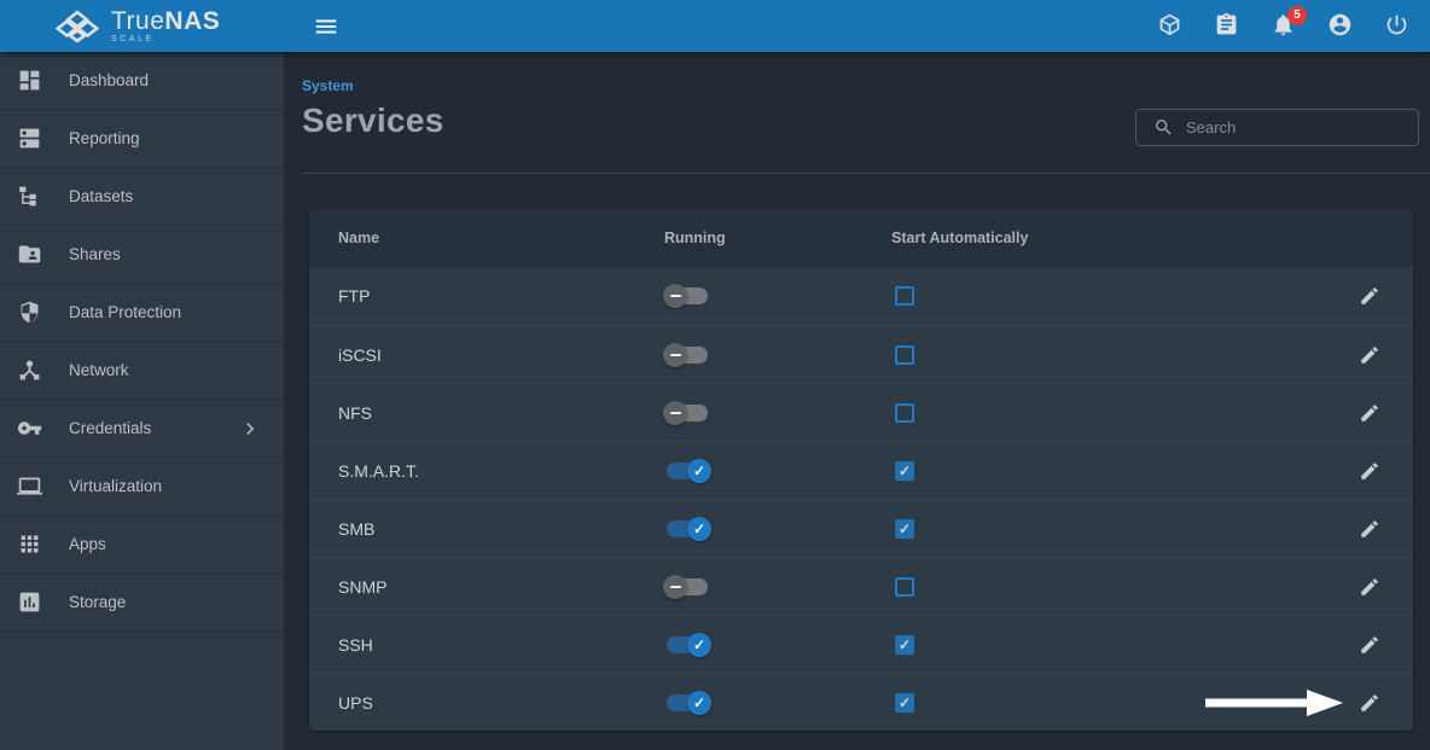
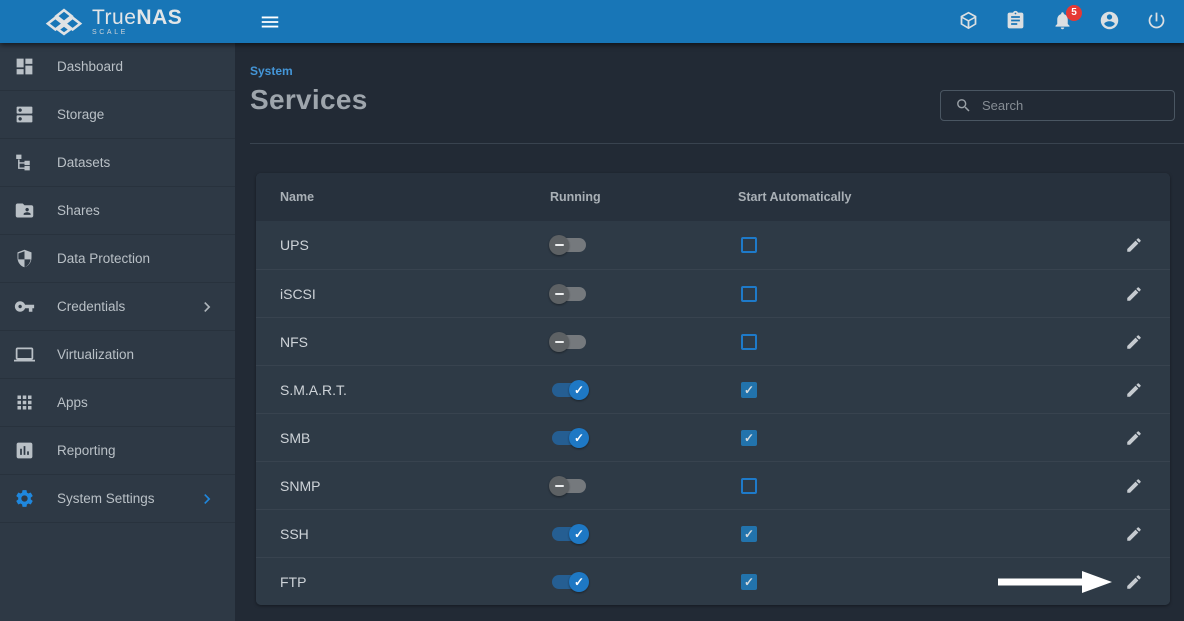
  TrueNAS
  5
  Dashboard
- Reporting
+ Storage
  Datasets
  Shares
  Data Protection
- Network
  Credentials
  Virtualization
  Apps
- Storage
+ Reporting
+ System Settings
  System
  Services
  Search
  Name
  Running
  Start Automatically
- FTP
+ UPS
  iSCSI
  NFS
  S.M.A.R.T.
  ✓
  ✓
  SMB
  ✓
  ✓
  SNMP
  SSH
  ✓
  ✓
- UPS
+ FTP
  ✓
  ✓
